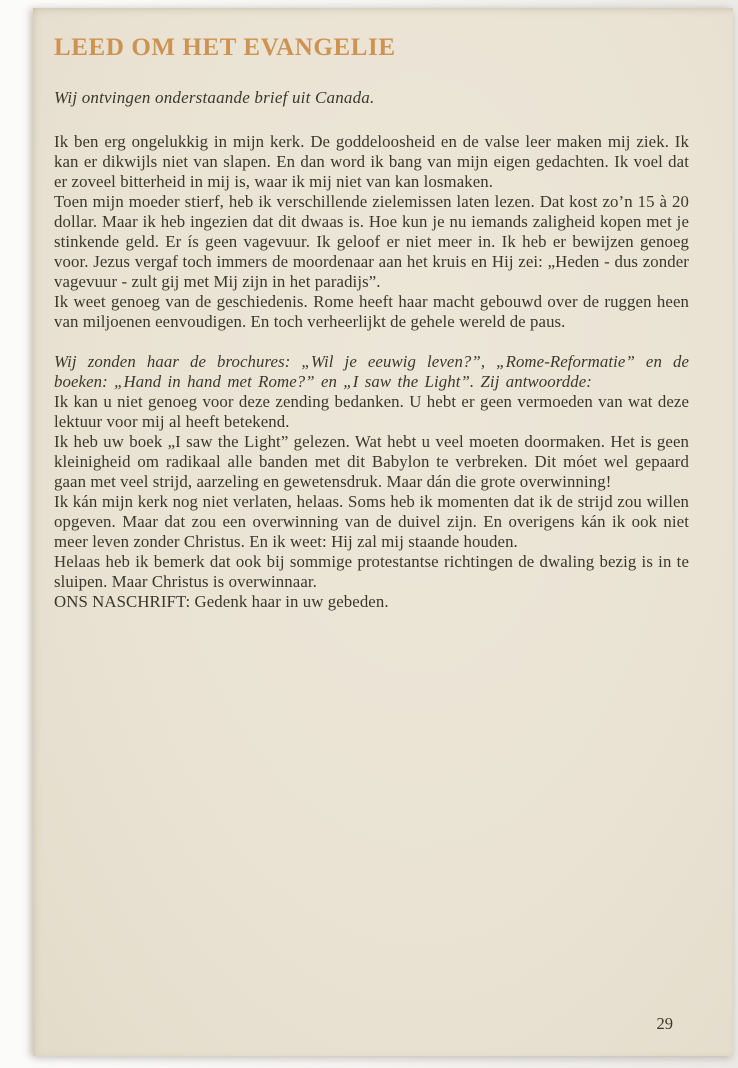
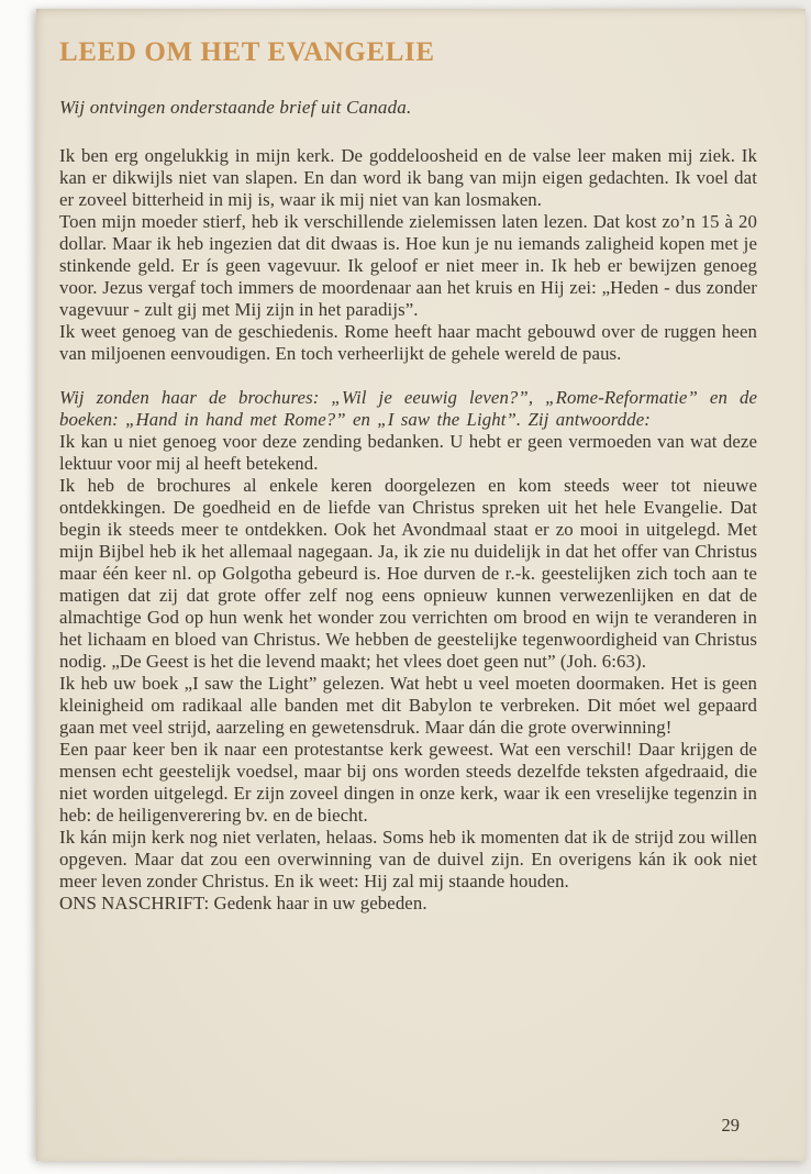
  LEED OM HET EVANGELIE
  Wij ontvingen onderstaande brief uit Canada.
  Ik ben erg ongelukkig in mijn kerk. De goddeloosheid en de valse leer maken mij ziek. Ik kan er dikwijls niet van slapen. En dan word ik bang van mijn eigen gedachten. Ik voel dat er zoveel bitterheid in mij is, waar ik mij niet van kan losmaken.
  Toen mijn moeder stierf, heb ik verschillende zielemissen laten lezen. Dat kost zo’n 15 à 20 dollar. Maar ik heb ingezien dat dit dwaas is. Hoe kun je nu iemands zaligheid kopen met je stinkende geld. Er ís geen vagevuur. Ik geloof er niet meer in. Ik heb er bewijzen genoeg voor. Jezus vergaf toch immers de moordenaar aan het kruis en Hij zei: „Heden - dus zonder vagevuur - zult gij met Mij zijn in het paradijs”.
  Ik weet genoeg van de geschiedenis. Rome heeft haar macht gebouwd over de ruggen heen van miljoenen eenvoudigen. En toch verheerlijkt de gehele wereld de paus.
  Wij zonden haar de brochures: „Wil je eeuwig leven?”, „Rome-Reformatie” en de boeken: „Hand in hand met Rome?” en „I saw the Light”. Zij antwoordde:
  Ik kan u niet genoeg voor deze zending bedanken. U hebt er geen vermoeden van wat deze lektuur voor mij al heeft betekend.
+ Ik heb de brochures al enkele keren doorgelezen en kom steeds weer tot nieuwe ontdekkingen. De goedheid en de liefde van Christus spreken uit het hele Evangelie. Dat begin ik steeds meer te ontdekken. Ook het Avondmaal staat er zo mooi in uitgelegd. Met mijn Bijbel heb ik het allemaal nagegaan. Ja, ik zie nu duidelijk in dat het offer van Christus maar één keer nl. op Golgotha gebeurd is. Hoe durven de r.-k. geestelijken zich toch aan te matigen dat zij dat grote offer zelf nog eens opnieuw kunnen verwezenlijken en dat de almachtige God op hun wenk het wonder zou verrichten om brood en wijn te veranderen in het lichaam en bloed van Christus. We hebben de geestelijke tegenwoordigheid van Christus nodig. „De Geest is het die levend maakt; het vlees doet geen nut” (Joh. 6:63).
  Ik heb uw boek „I saw the Light” gelezen. Wat hebt u veel moeten doormaken. Het is geen kleinigheid om radikaal alle banden met dit Babylon te verbreken. Dit móet wel gepaard gaan met veel strijd, aarzeling en gewetensdruk. Maar dán die grote overwinning!
+ Een paar keer ben ik naar een protestantse kerk geweest. Wat een verschil! Daar krijgen de mensen echt geestelijk voedsel, maar bij ons worden steeds dezelfde teksten afgedraaid, die niet worden uitgelegd. Er zijn zoveel dingen in onze kerk, waar ik een vreselijke tegenzin in heb: de heiligenverering bv. en de biecht.
  Ik kán mijn kerk nog niet verlaten, helaas. Soms heb ik momenten dat ik de strijd zou willen opgeven. Maar dat zou een overwinning van de duivel zijn. En overigens kán ik ook niet meer leven zonder Christus. En ik weet: Hij zal mij staande houden.
- Helaas heb ik bemerk dat ook bij sommige protestantse richtingen de dwaling bezig is in te sluipen. Maar Christus is overwinnaar.
  ONS NASCHRIFT: Gedenk haar in uw gebeden.
  29
